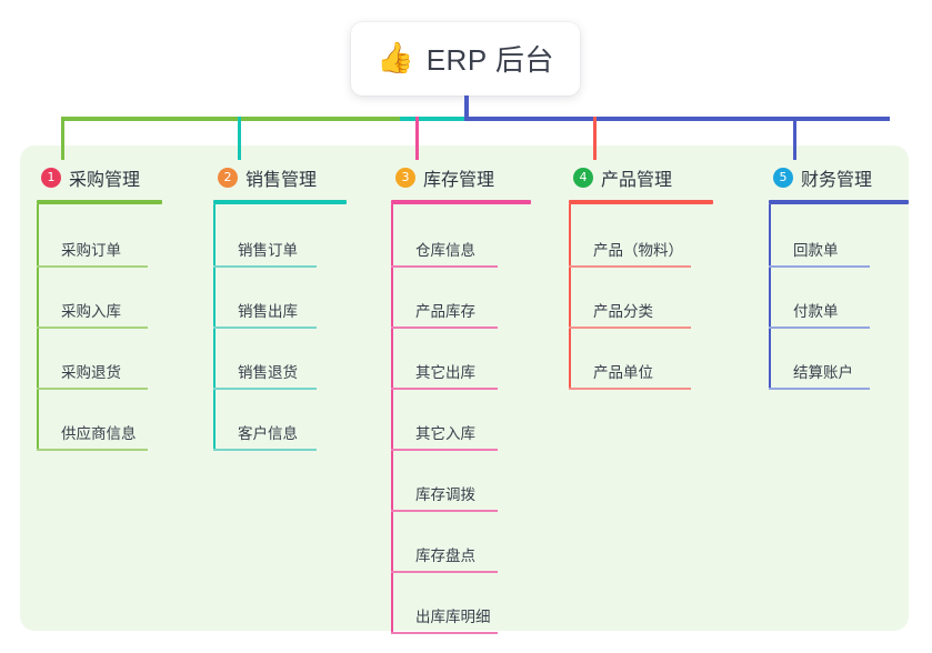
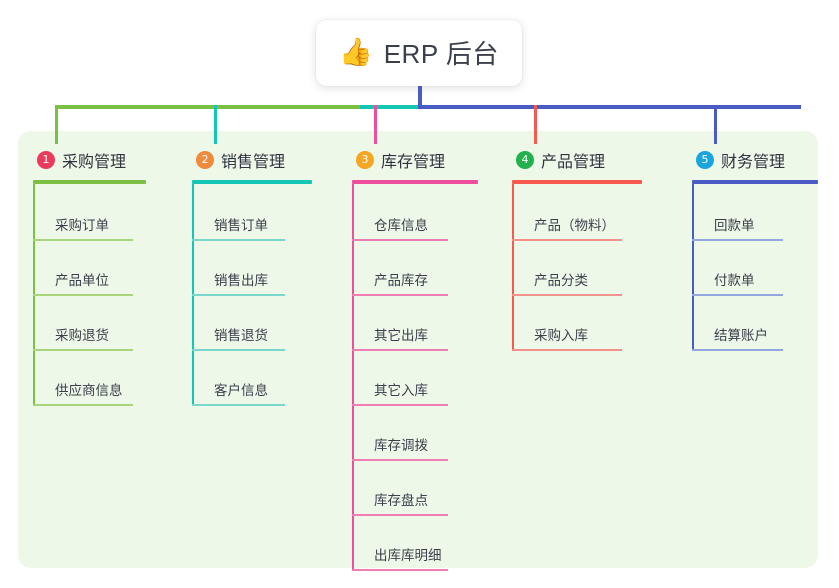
  👍
  ERP 后台
  1
  采购管理
  采购订单
- 采购入库
+ 产品单位
  采购退货
  供应商信息
  2
  销售管理
  销售订单
  销售出库
  销售退货
  客户信息
  3
  库存管理
  仓库信息
  产品库存
  其它出库
  其它入库
  库存调拨
  库存盘点
  出库库明细
  4
  产品管理
  产品（物料）
  产品分类
- 产品单位
+ 采购入库
  5
  财务管理
  回款单
  付款单
  结算账户
